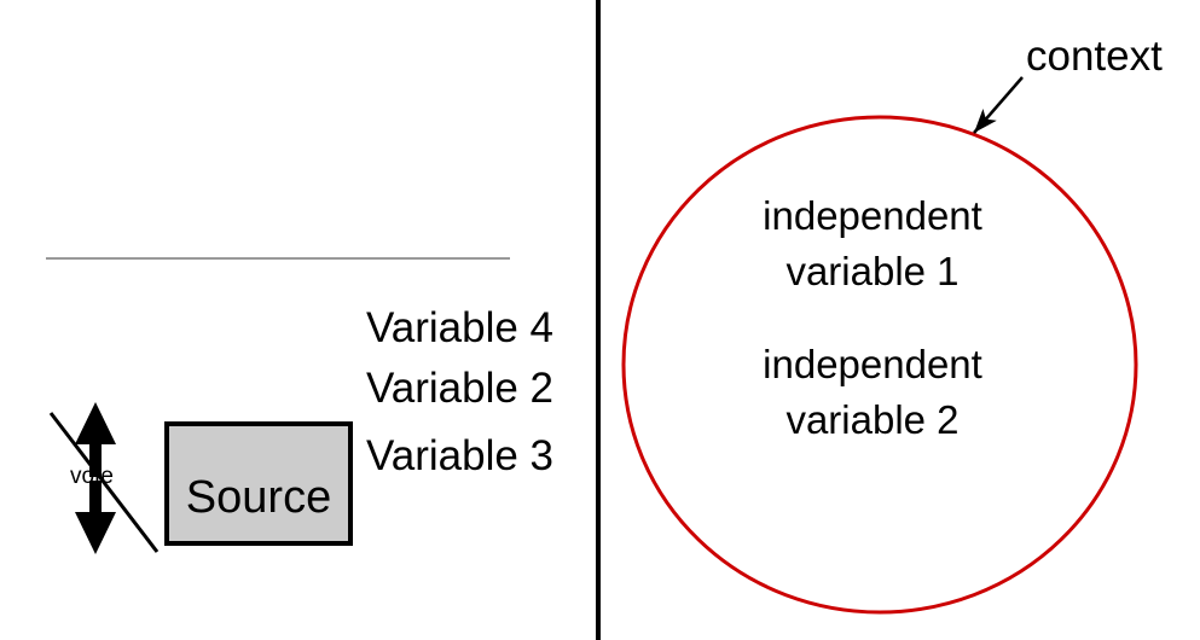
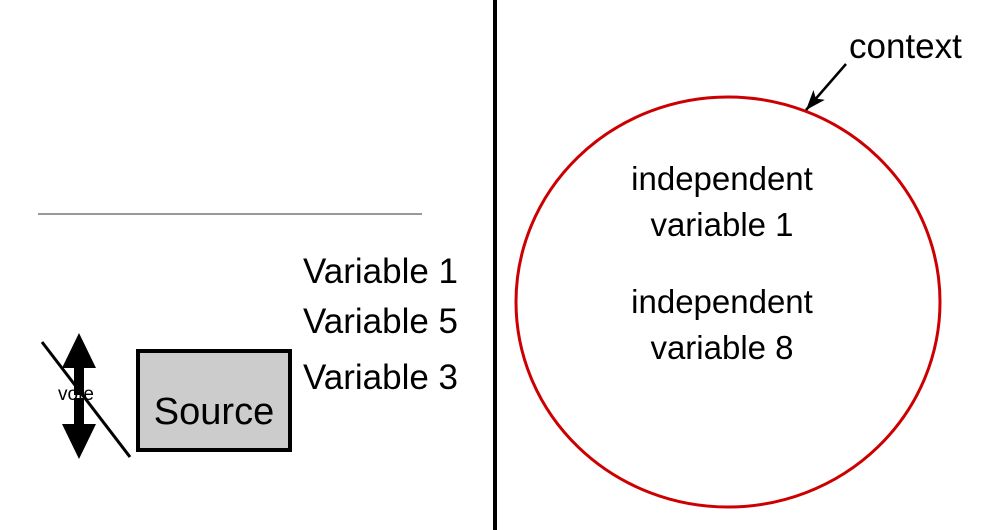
  Source
  vote
- Variable 4
+ Variable 1
- Variable 2
+ Variable 5
  Variable 3
  context
  independent
  variable 1
  independent
- variable 2
+ variable 8
